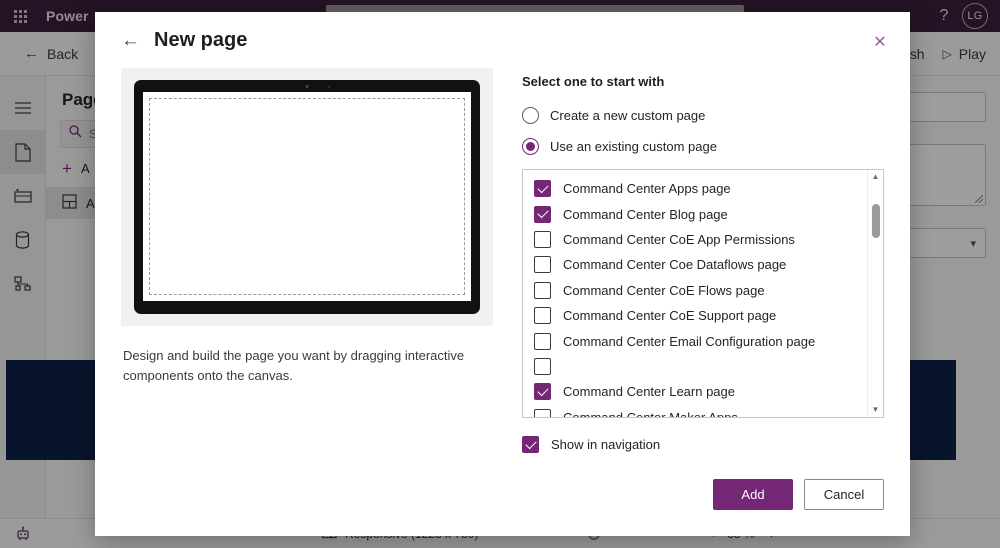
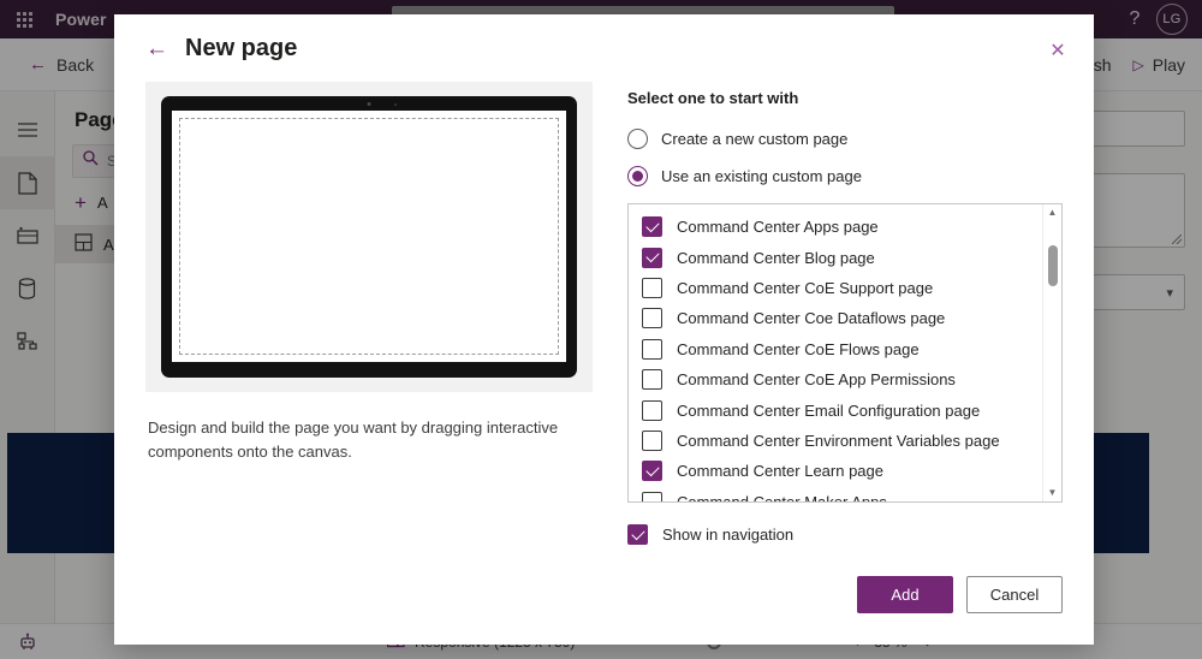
  Power
  ?
  LG
  ←
  Back
  ▷
  Play
  Pag
  S
  +
  A
  ▾
  ←
  New page
  ✕
  Design and build the page you want by dragging interactive components onto the canvas.
  Select one to start with
  Create a new custom page
  Use an existing custom page
  Command Center Apps page
  Command Center Blog page
- Command Center CoE App Permissions
+ Command Center CoE Support page
  Command Center Coe Dataflows page
  Command Center CoE Flows page
- Command Center CoE Support page
+ Command Center CoE App Permissions
  Command Center Email Configuration page
+ Command Center Environment Variables page
  Command Center Learn page
  ▲
  ▼
  Show in navigation
  Add
  Cancel
